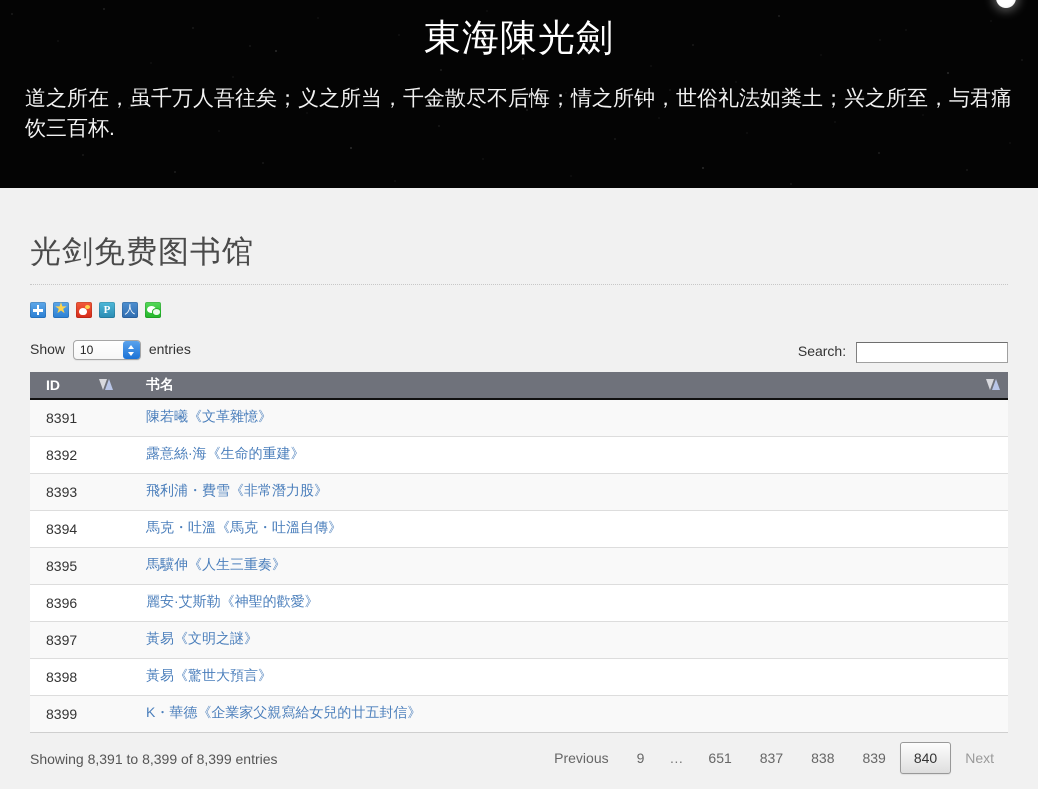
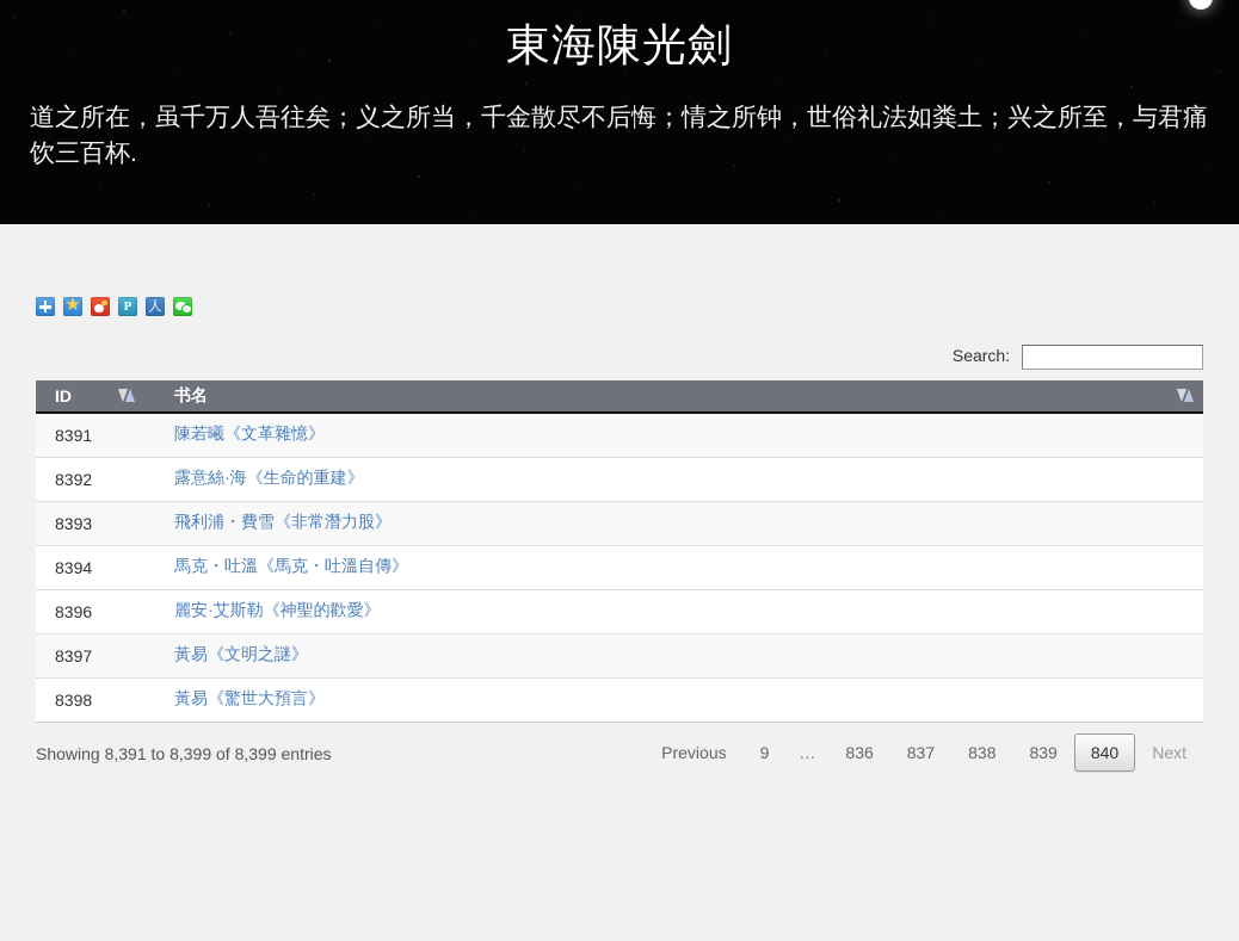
  東海陳光劍
  道之所在，虽千万人吾往矣；义之所当，千金散尽不后悔；情之所钟，世俗礼法如粪土；兴之所至，与君痛饮三百杯.
- 光剑免费图书馆
- Show
- 10
- entries
  Search:
  ID	书名
  8391	陳若曦《文革雜憶》
  8392	露意絲·海《生命的重建》
  8393	飛利浦・費雪《非常潛力股》
  8394	馬克・吐溫《馬克・吐溫自傳》
- 8395	馬驥伸《人生三重奏》
  8396	麗安·艾斯勒《神聖的歡愛》
  8397	黃易《文明之謎》
  8398	黃易《驚世大預言》
- 8399	K・華德《企業家父親寫給女兒的廿五封信》
  Showing 8,391 to 8,399 of 8,399 entries
  Previous
  9
  …
- 651
+ 836
  837
  838
  839
  840
  Next
